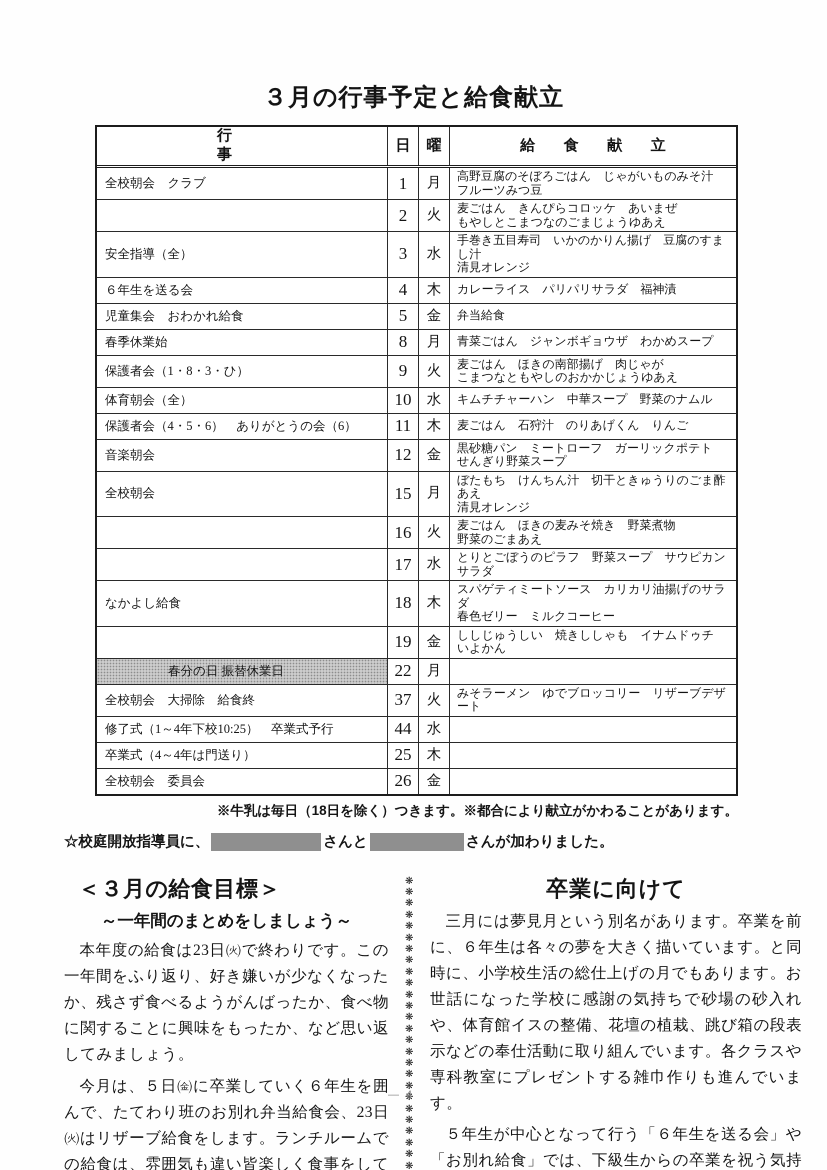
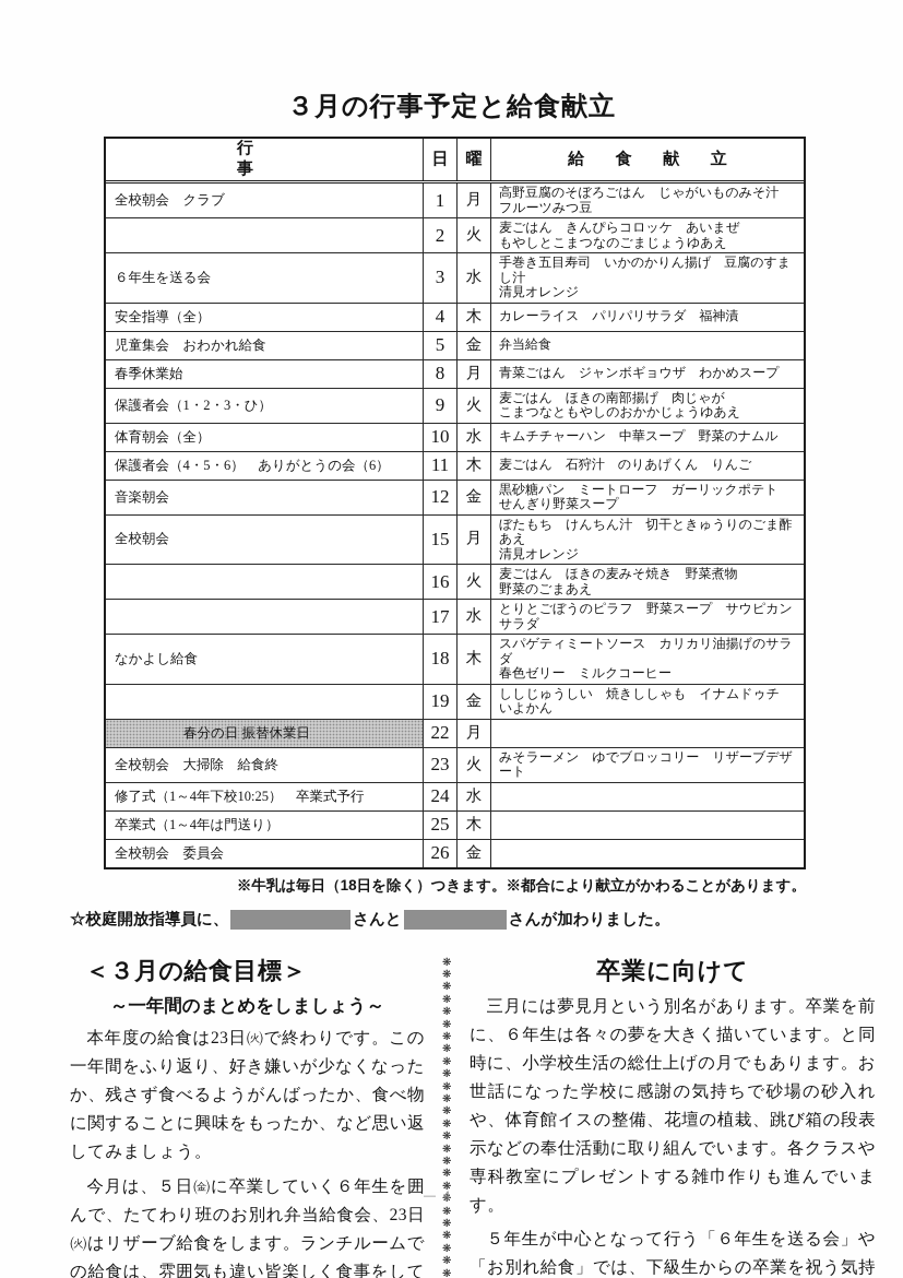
  ３月の行事予定と給食献立
  行事
  日
  曜
  給食献立
  全校朝会 クラブ
  1
  月
  高野豆腐のそぼろごはん じゃがいものみそ汁
  フルーツみつ豆
  2
  火
  麦ごはん きんぴらコロッケ あいまぜ
  もやしとこまつなのごまじょうゆあえ
- 安全指導（全）
+ ６年生を送る会
  3
  水
  手巻き五目寿司 いかのかりん揚げ 豆腐のすまし汁
  清見オレンジ
- ６年生を送る会
+ 安全指導（全）
  4
  木
  カレーライス パリパリサラダ 福神漬
  児童集会 おわかれ給食
  5
  金
  弁当給食
  春季休業始
  8
  月
  青菜ごはん ジャンボギョウザ わかめスープ
- 保護者会（1・8・3・ひ）
+ 保護者会（1・2・3・ひ）
  9
  火
  麦ごはん ほきの南部揚げ 肉じゃが
  こまつなともやしのおかかじょうゆあえ
  体育朝会（全）
  10
  水
  キムチチャーハン 中華スープ 野菜のナムル
  保護者会（4・5・6） ありがとうの会（6）
  11
  木
  麦ごはん 石狩汁 のりあげくん りんご
  音楽朝会
  12
  金
  黒砂糖パン ミートローフ ガーリックポテト
  せんぎり野菜スープ
  全校朝会
  15
  月
  ぼたもち けんちん汁 切干ときゅうりのごま酢あえ
  清見オレンジ
  16
  火
  麦ごはん ほきの麦みそ焼き 野菜煮物
  野菜のごまあえ
  17
  水
  とりとごぼうのピラフ 野菜スープ サウピカンサラダ
  なかよし給食
  18
  木
  スパゲティミートソース カリカリ油揚げのサラダ
  春色ゼリー ミルクコーヒー
  19
  金
  ししじゅうしい 焼きししゃも イナムドゥチ
  いよかん
  春分の日 振替休業日
  22
  月
  全校朝会 大掃除 給食終
- 37
+ 23
  火
  みそラーメン ゆでブロッコリー リザーブデザート
  修了式（1～4年下校10:25） 卒業式予行
- 44
+ 24
  水
- 卒業式（4～4年は門送り）
+ 卒業式（1～4年は門送り）
  25
  木
  全校朝会 委員会
  26
  金
  ※牛乳は毎日（18日を除く）つきます。※都合により献立がかわることがあります。
  ☆校庭開放指導員に、
  さんと
  さんが加わりました。
  ＜３月の給食目標＞
  ～一年間のまとめをしましょう～
  本年度の給食は23日㈫で終わりです。この一年間をふり返り、好き嫌いが少なくなったか、残さず食べるようがんばったか、食べ物に関することに興味をもったか、など思い返してみましょう。
  今月は、５日㈮に卒業していく６年生を囲んで、たてわり班のお別れ弁当給食会、23日㈫はリザーブ給食をします。ランチルームでの給食は、雰囲気も違い皆楽しく食事をして
  ❋❋❋❋❋❋❋❋❋❋❋❋❋❋❋❋❋❋❋❋❋❋❋❋❋❋
  卒業に向けて
  三月には夢見月という別名があります。卒業を前に、６年生は各々の夢を大きく描いています。と同時に、小学校生活の総仕上げの月でもあります。お世話になった学校に感謝の気持ちで砂場の砂入れや、体育館イスの整備、花壇の植栽、跳び箱の段表示などの奉仕活動に取り組んでいます。各クラスや専科教室にプレゼントする雑巾作りも進んでいます。
  ― 4
